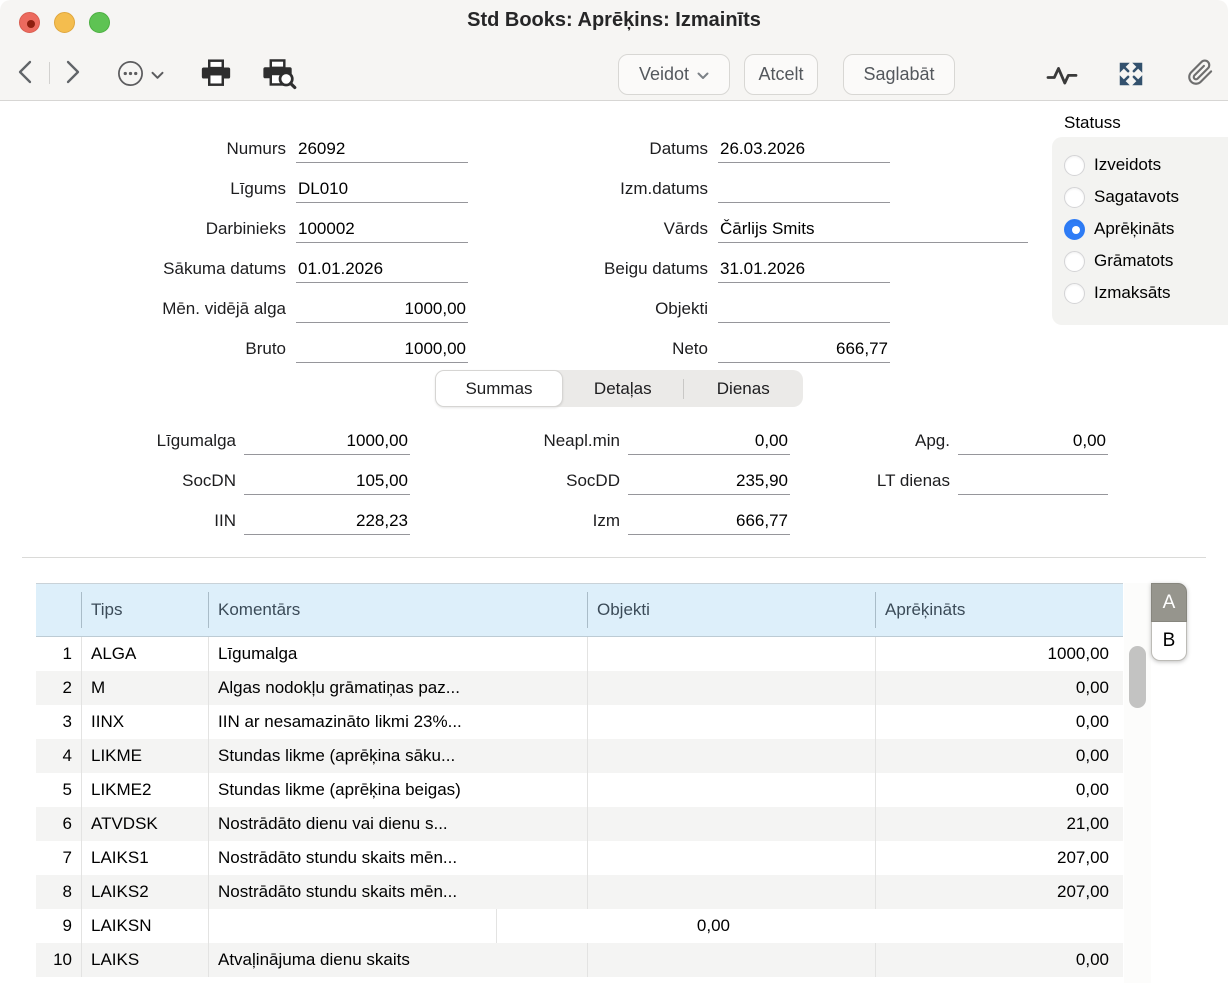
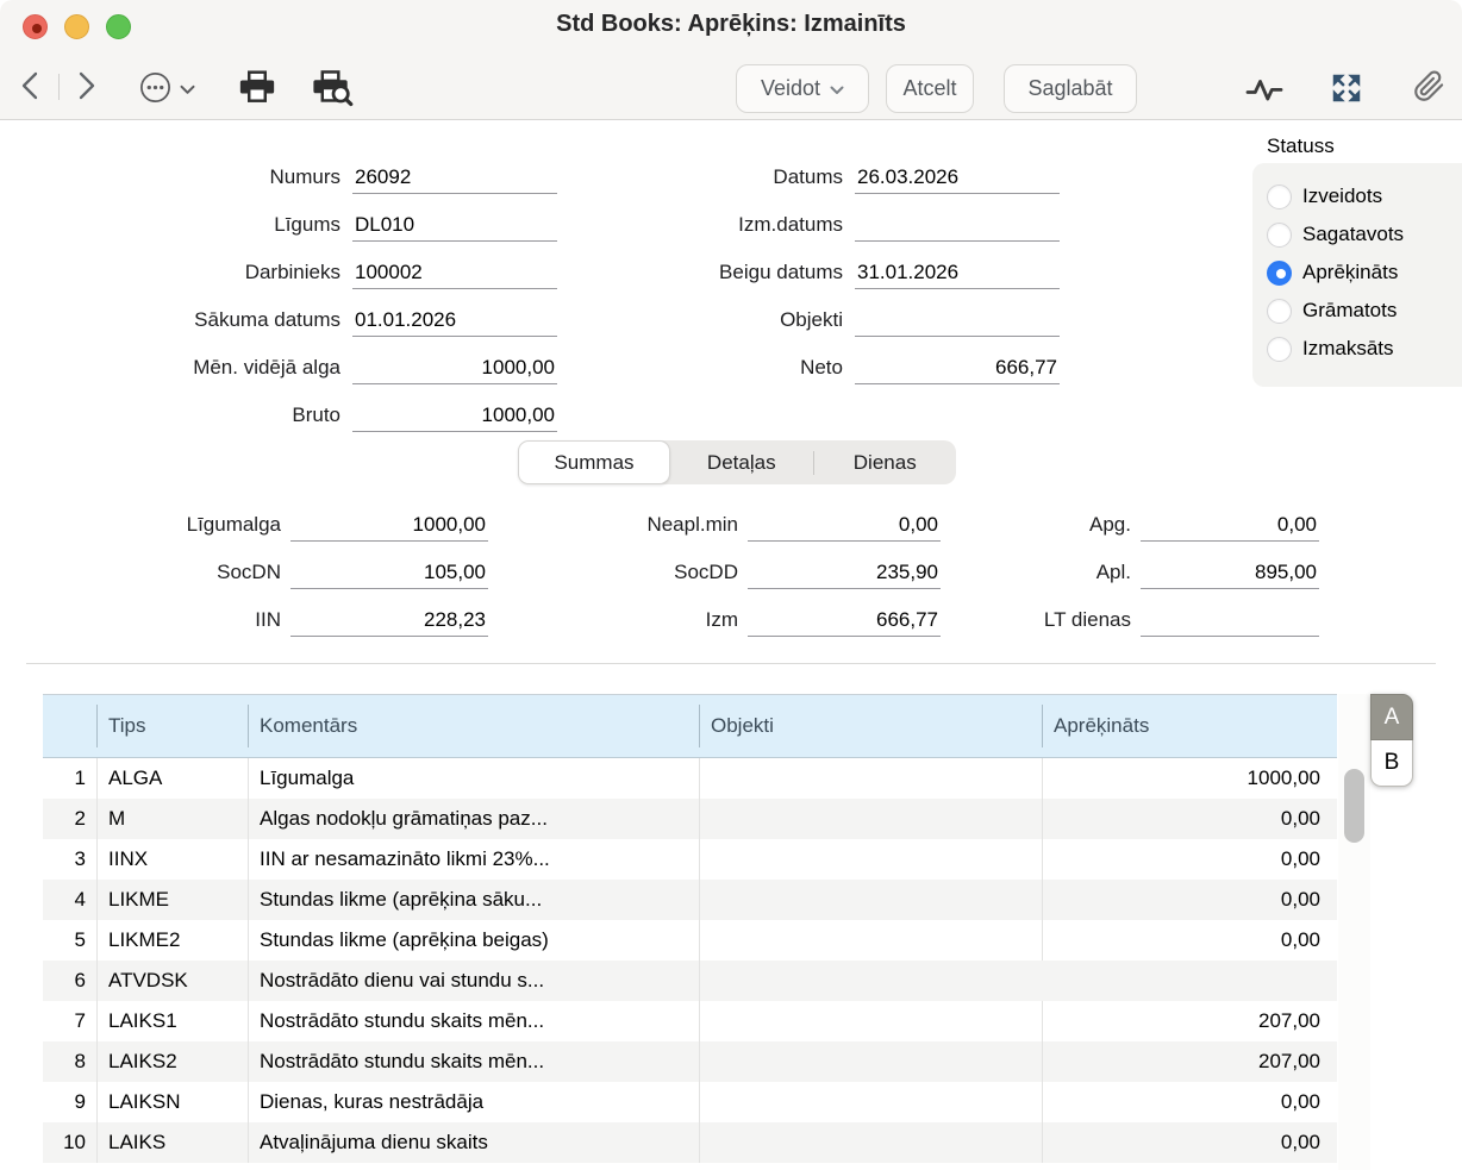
  Std Books: Aprēķins: Izmainīts
  Veidot
  Atcelt
  Saglabāt
  Numurs
  26092
  Līgums
  DL010
  Darbinieks
  100002
  Sākuma datums
  01.01.2026
  Mēn. vidējā alga
  1000,00
  Bruto
  1000,00
  Datums
  26.03.2026
  Izm.datums
- Vārds
- Čārlijs Smits
  Beigu datums
  31.01.2026
  Objekti
  Neto
  666,77
  Statuss
  Izveidots
  Sagatavots
  Aprēķināts
  Grāmatots
  Izmaksāts
  Summas
  Detaļas
  Dienas
  Līgumalga
  1000,00
  SocDN
  105,00
  IIN
  228,23
  Neapl.min
  0,00
  SocDD
  235,90
  Izm
  666,77
  Apg.
  0,00
+ Apl.
+ 895,00
  LT dienas
  Tips
  Komentārs
  Objekti
  Aprēķināts
  1
  ALGA
  Līgumalga
  1000,00
  2
  M
  Algas nodokļu grāmatiņas paz...
  0,00
  3
  IINX
  IIN ar nesamazināto likmi 23%...
  0,00
  4
  LIKME
  Stundas likme (aprēķina sāku...
  0,00
  5
  LIKME2
  Stundas likme (aprēķina beigas)
  0,00
  6
  ATVDSK
- Nostrādāto dienu vai dienu s...
+ Nostrādāto dienu vai stundu s...
- 21,00
  7
  LAIKS1
  Nostrādāto stundu skaits mēn...
  207,00
  8
  LAIKS2
  Nostrādāto stundu skaits mēn...
  207,00
  9
  LAIKSN
+ Dienas, kuras nestrādāja
  0,00
  10
  LAIKS
  Atvaļinājuma dienu skaits
  0,00
  A
  B
